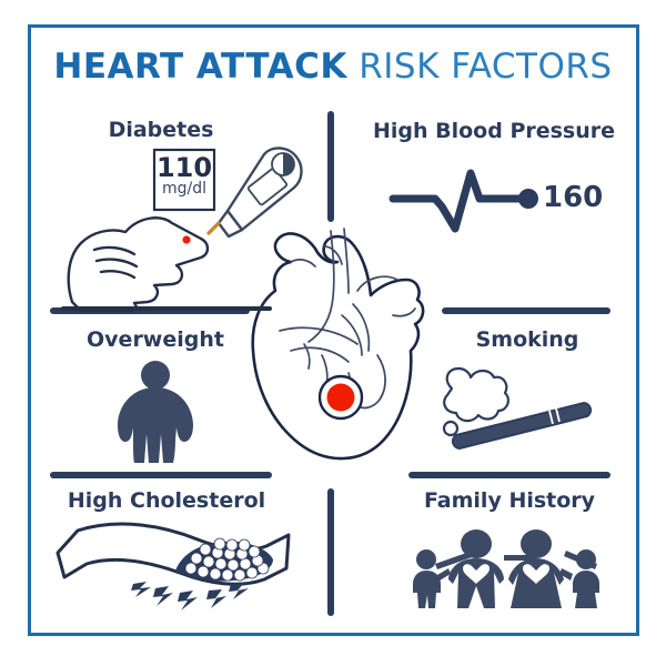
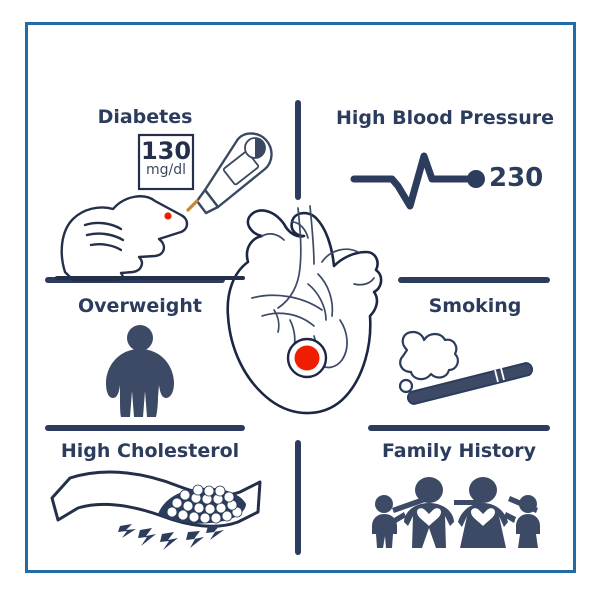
- HEART ATTACK RISK FACTORS
  Diabetes
- 110
+ 130
  mg/dl
  High Blood Pressure
- 160
+ 230
  Overweight
  Smoking
  High Cholesterol
  Family History
